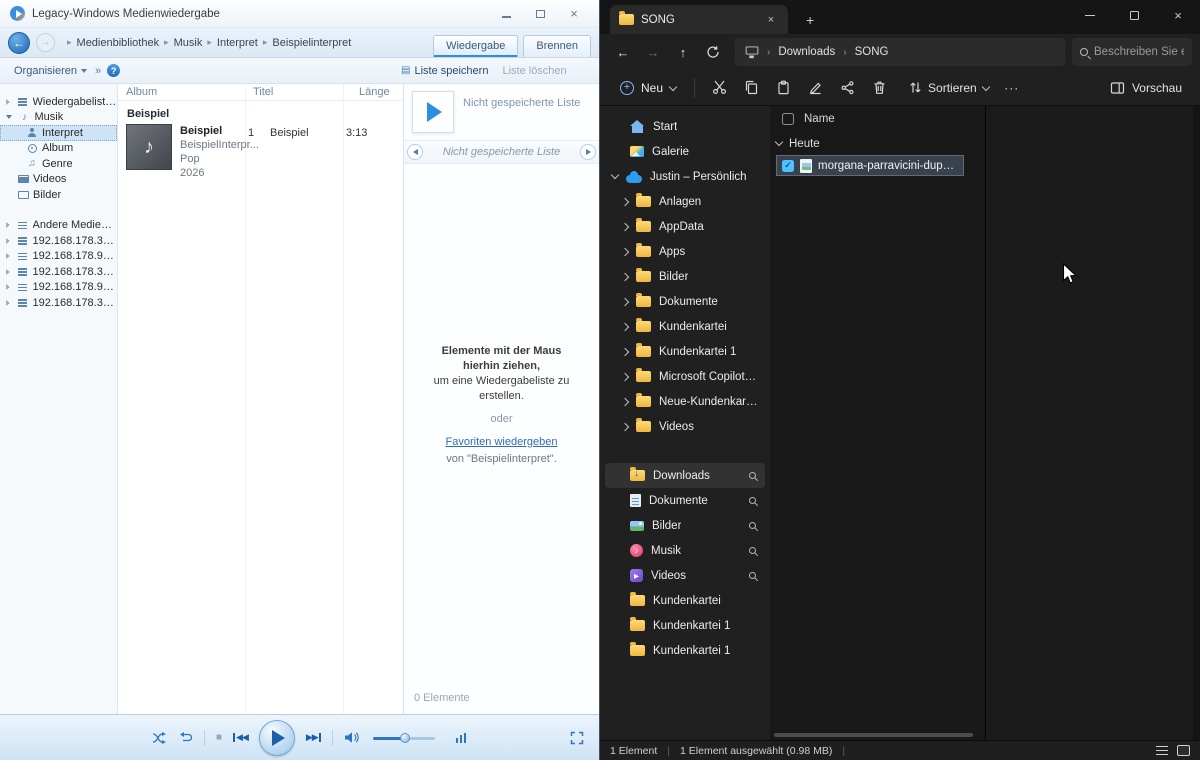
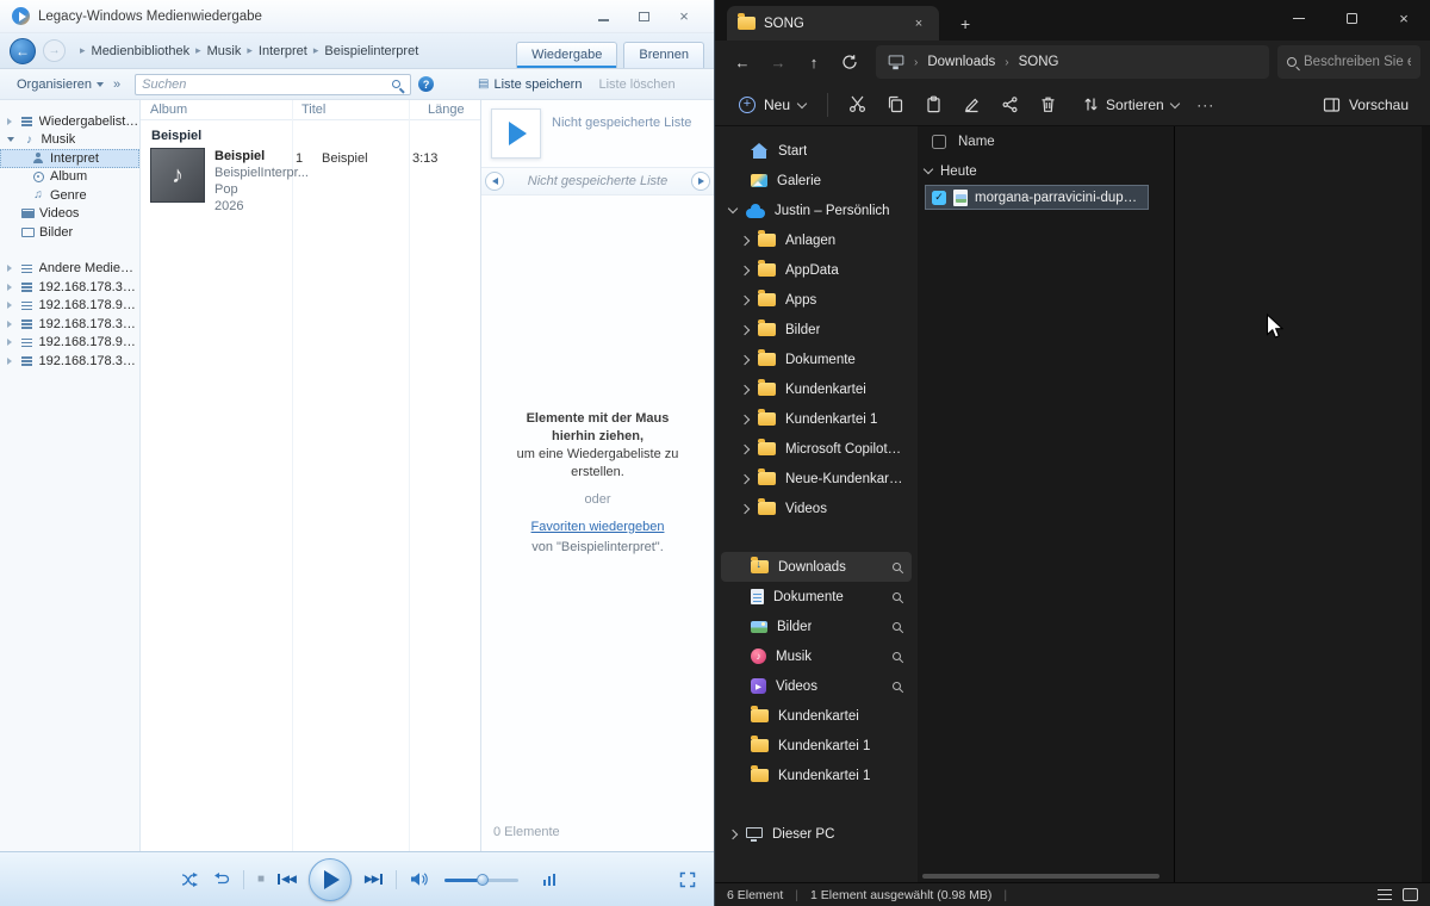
  Legacy-Windows Medienwiedergabe
  ×
  ←
  →
  ▸
  Medienbibliothek
  ▸
  Musik
  ▸
  Interpret
  ▸
  Beispielinterpret
  Wiedergabe
  Brennen
  Organisieren
  »
+ Suchen
  ?
  ▤
  Liste speichern
  Liste löschen
  Wiedergabelisten
  ♪
  Musik
  Interpret
  Album
  ♫
  Genre
  Videos
  Bilder
  Andere Medienbi
  192.168.178.37 -
  192.168.178.97 -
  192.168.178.38 -
  192.168.178.96 -
  192.168.178.39 -
  Album
  Titel
  Länge
  Beispiel
  ♪
  Beispiel
  BeispielInterpr...
  Pop
  2026
  1
  Beispiel
  3:13
  Nicht gespeicherte Liste
  Nicht gespeicherte Liste
  Elemente mit der Maus hierhin ziehen,
  um eine Wiedergabeliste zu erstellen.
  oder
  Favoriten wiedergeben
  von "Beispielinterpret".
  0 Elemente
  ■
  ◀◀
  ▶▶
  SONG
  ×
  +
  ×
  ←
  →
  ↑
  ›
  Downloads
  ›
  SONG
  Beschreiben Sie
  +
  Neu
  Sortieren
  ···
  Vorschau
  Start
  Galerie
  Justin – Persönlich
  Anlagen
  AppData
  Apps
  Bilder
  Dokumente
  Kundenkartei
  Kundenkartei 1
  Microsoft Copilot C
  Neue-Kundenkartei
  Videos
  Downloads
  Dokumente
  Bilder
  ♪
  Musik
  Videos
  Kundenkartei
  Kundenkartei 1
  Kundenkartei 1
+ Dieser PC
  Name
  Heute
  ✓
  morgana-parravicini-dupe.jp
- 1 Element
+ 6 Element
  |
  1 Element ausgewählt (0.98 MB)
  |
